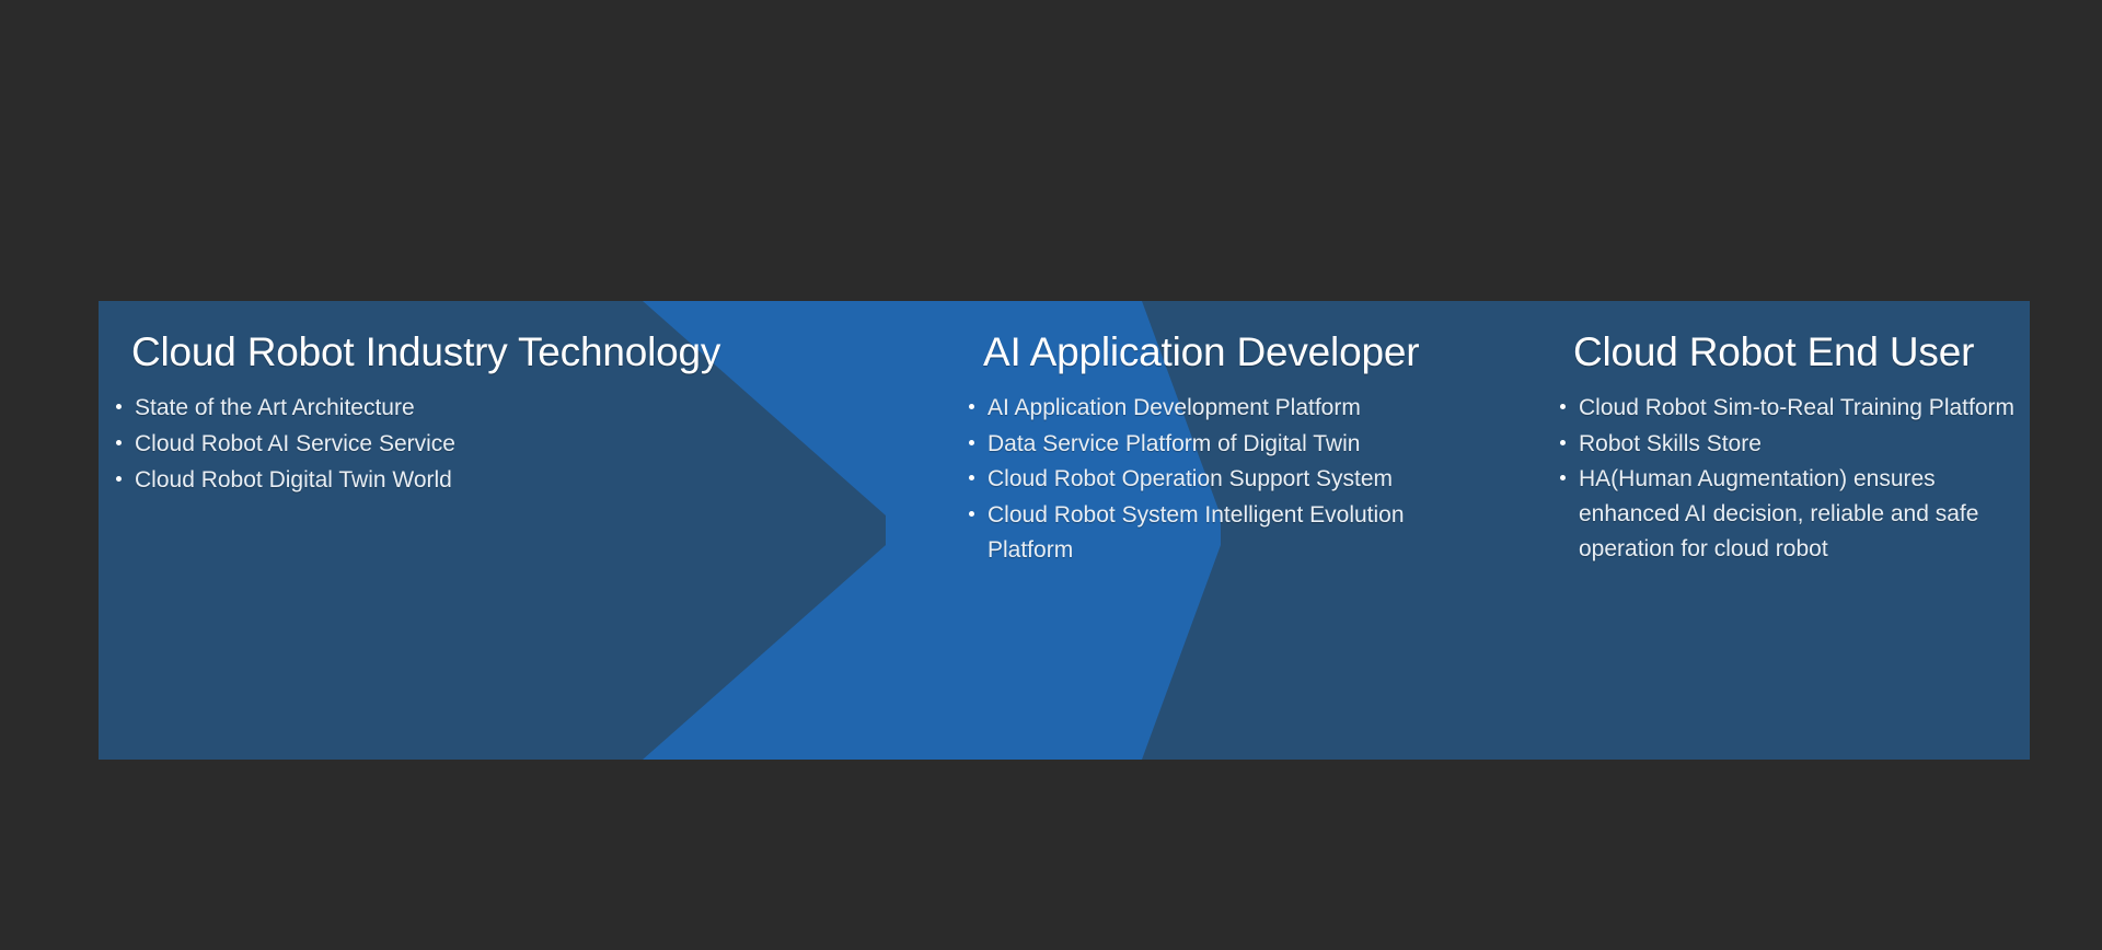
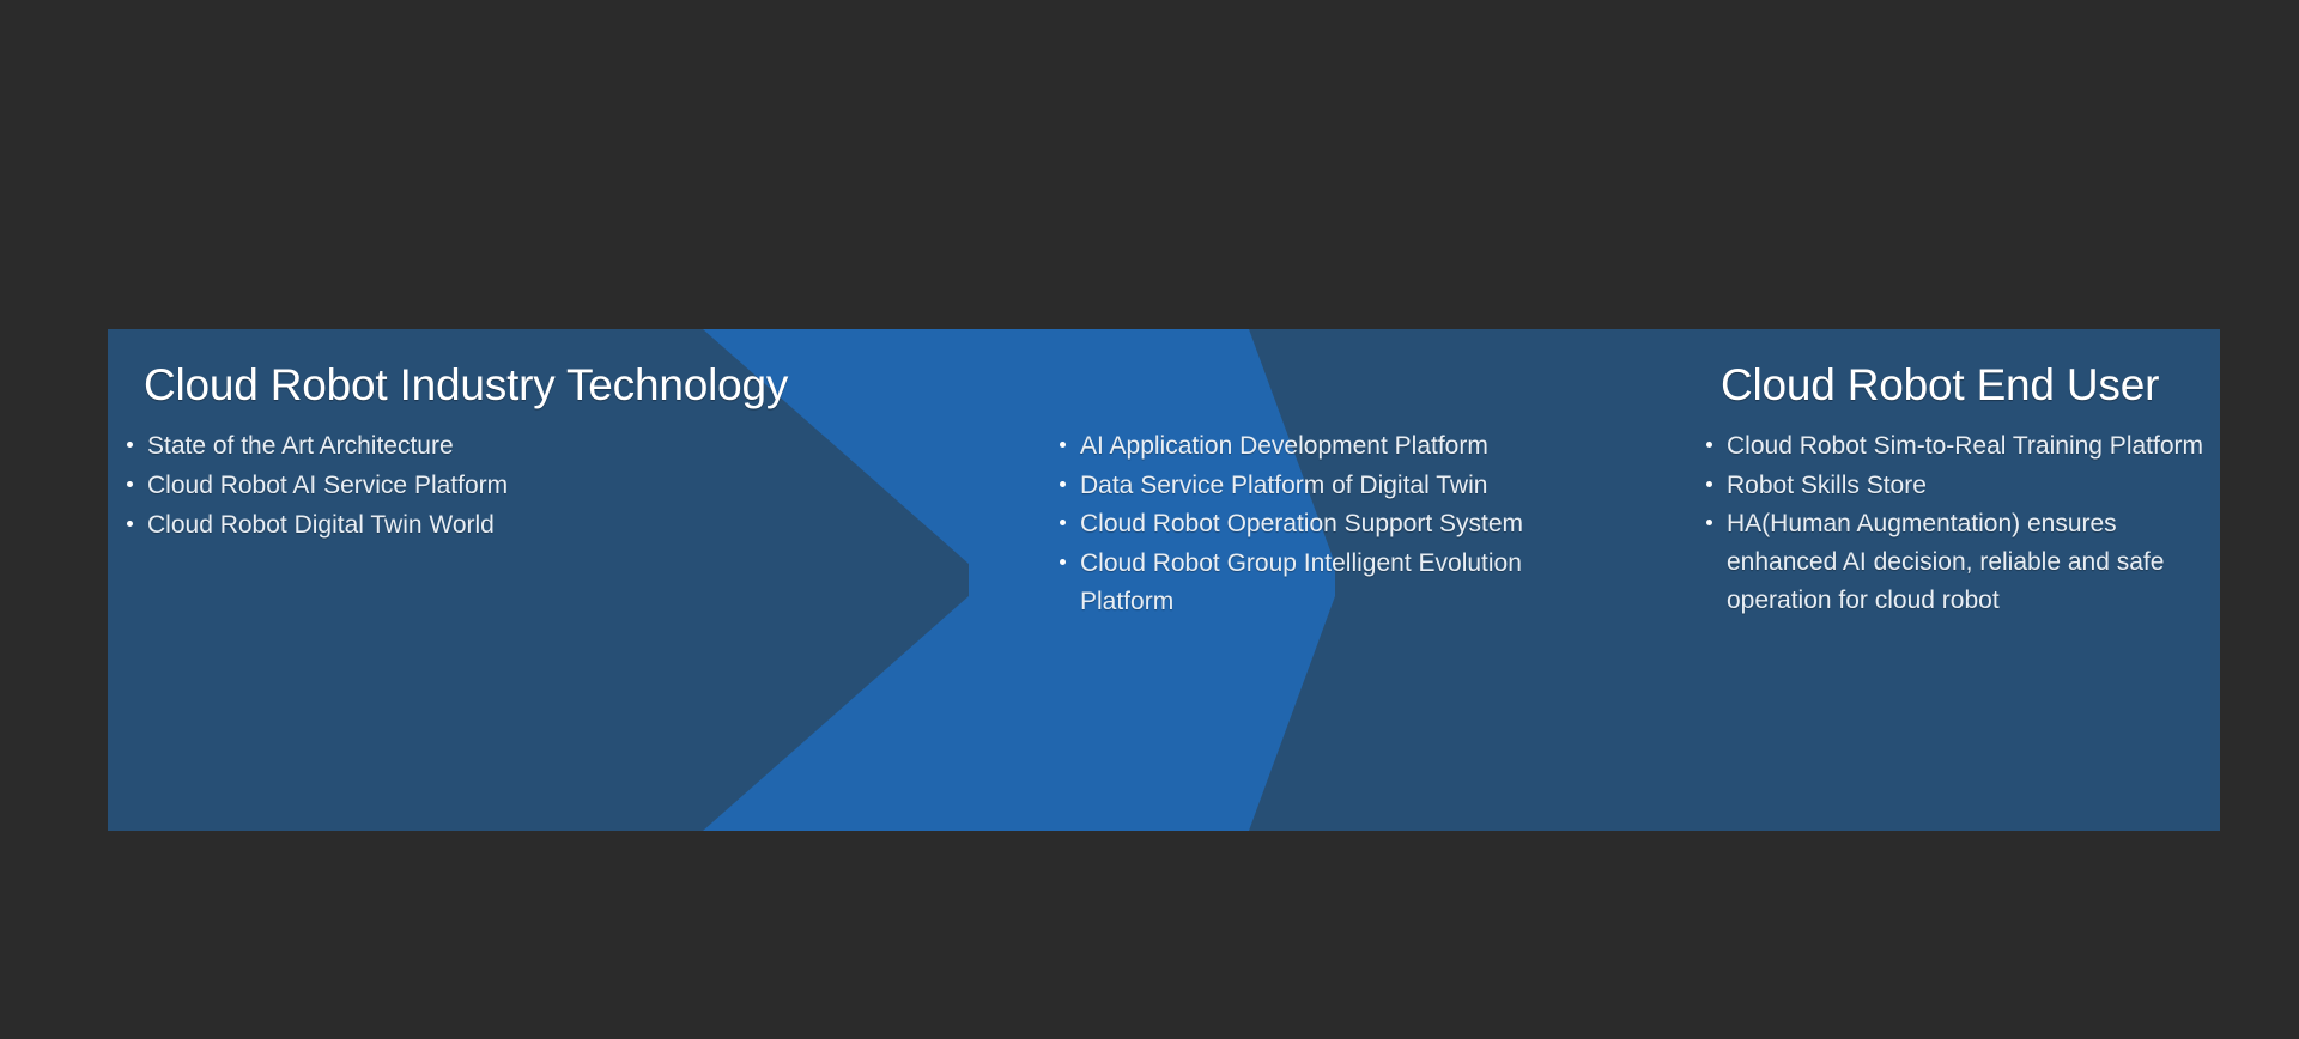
  Cloud Robot Industry Technology
  State of the Art Architecture
- Cloud Robot AI Service Service
+ Cloud Robot AI Service Platform
  Cloud Robot Digital Twin World
- AI Application Developer
  AI Application Development Platform
  Data Service Platform of Digital Twin
  Cloud Robot Operation Support System
- Cloud Robot System Intelligent Evolution Platform
+ Cloud Robot Group Intelligent Evolution Platform
  Cloud Robot End User
  Cloud Robot Sim-to-Real Training Platform
  Robot Skills Store
  HA(Human Augmentation) ensures enhanced AI decision, reliable and safe operation for cloud robot
